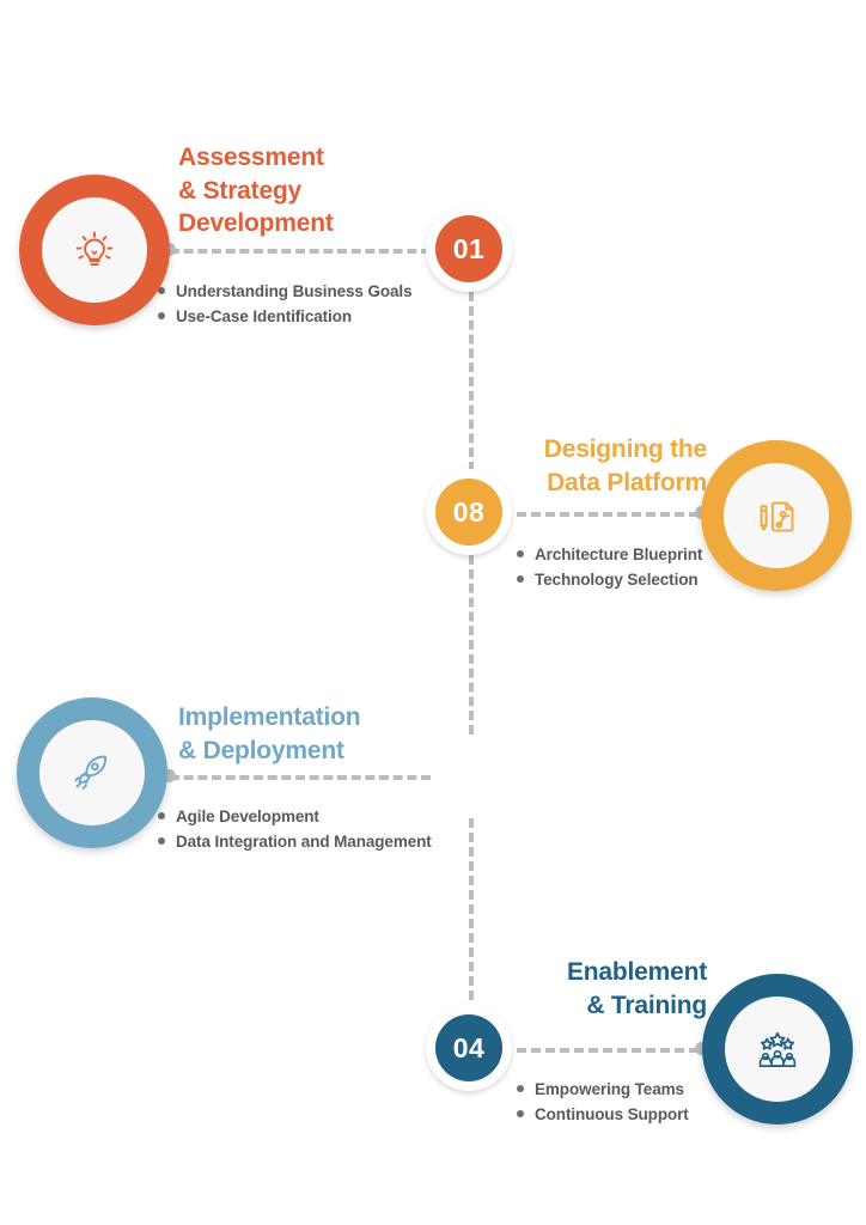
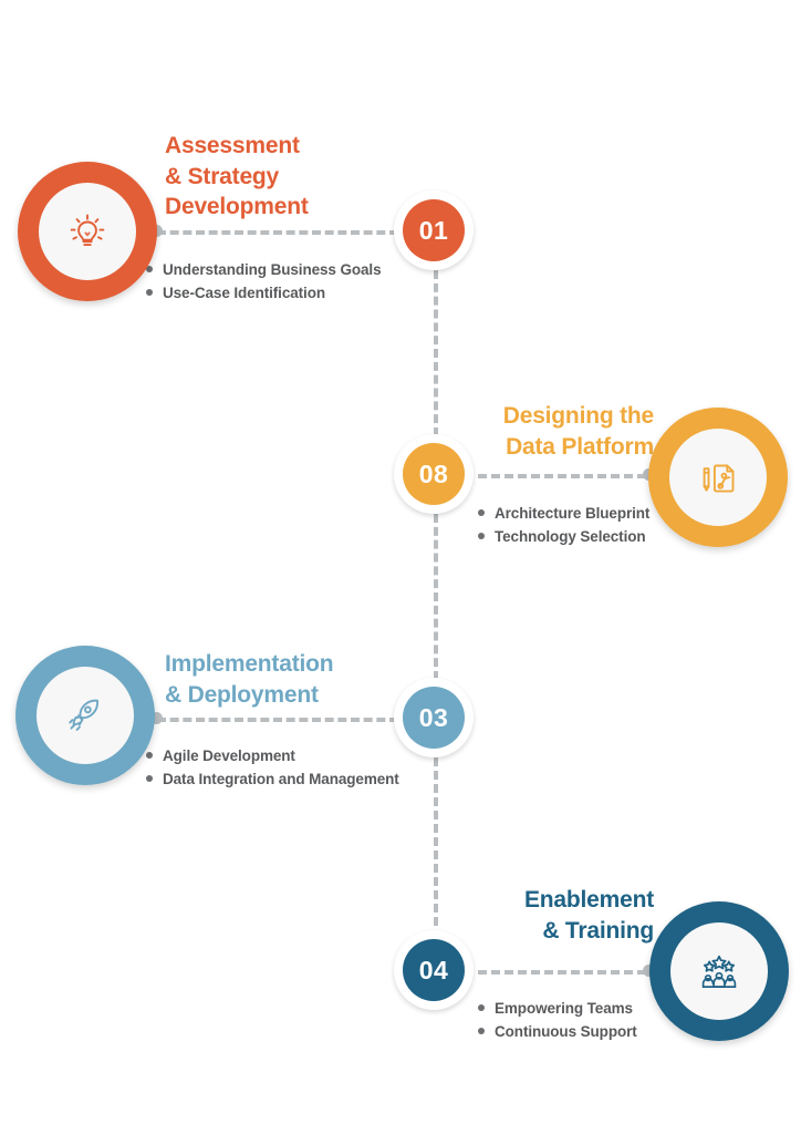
  Assessment
  & Strategy
  Development
  Understanding Business Goals
  Use-Case Identification
  01
  Designing the
  Data Platform
  Architecture Blueprint
  Technology Selection
  08
  Implementation
  & Deployment
  Agile Development
  Data Integration and Management
+ 03
  Enablement
  & Training
  Empowering Teams
  Continuous Support
  04
